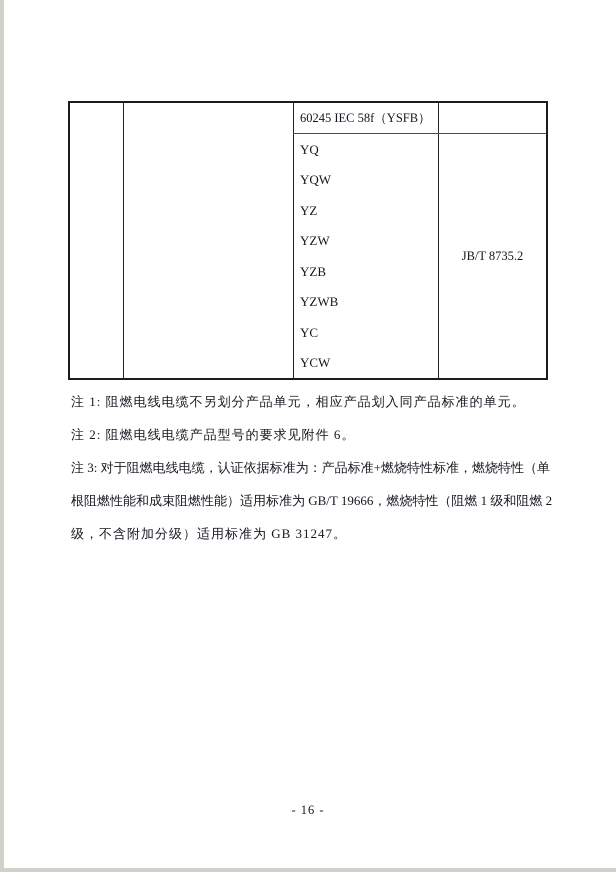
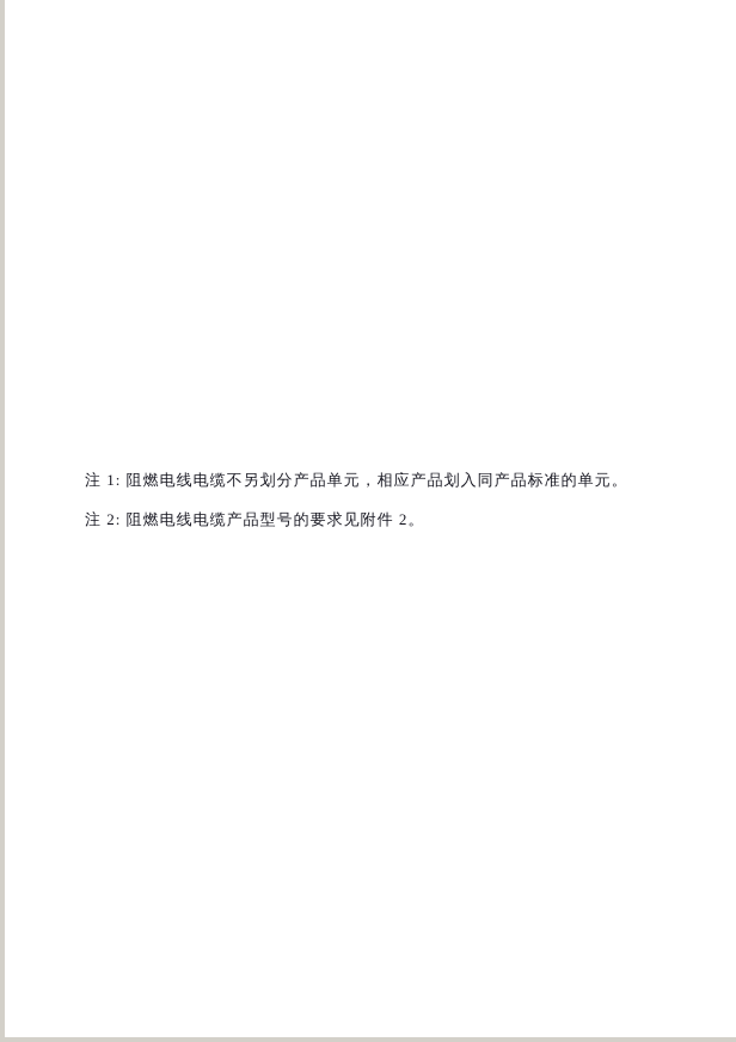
- 60245 IEC 58f（YSFB）
- YQ
- YQW
- YZ
- YZW
- YZB
- YZWB
- YC
- YCW
- JB/T 8735.2
  注 1: 阻燃电线电缆不另划分产品单元，相应产品划入同产品标准的单元。
- 注 2: 阻燃电线电缆产品型号的要求见附件 6。
+ 注 2: 阻燃电线电缆产品型号的要求见附件 2。
- 注 3: 对于阻燃电线电缆，认证依据标准为：产品标准+燃烧特性标准，燃烧特性（单
- 根阻燃性能和成束阻燃性能）适用标准为 GB/T 19666，燃烧特性（阻燃 1 级和阻燃 2
- 级，不含附加分级）适用标准为 GB 31247。
- - 16 -
